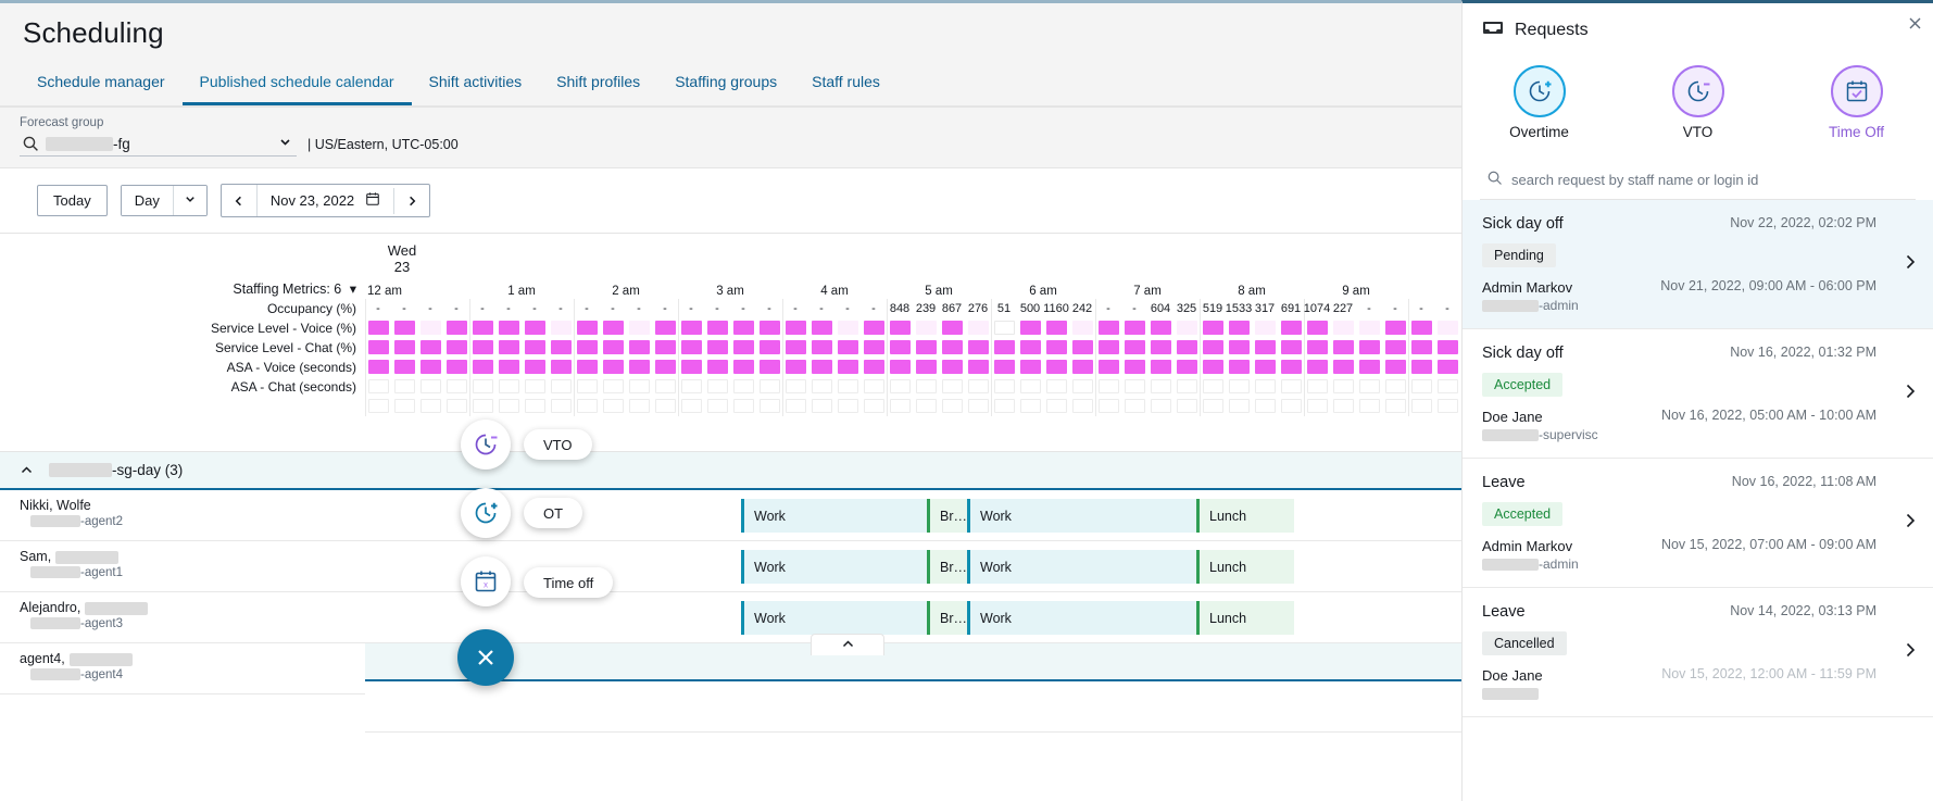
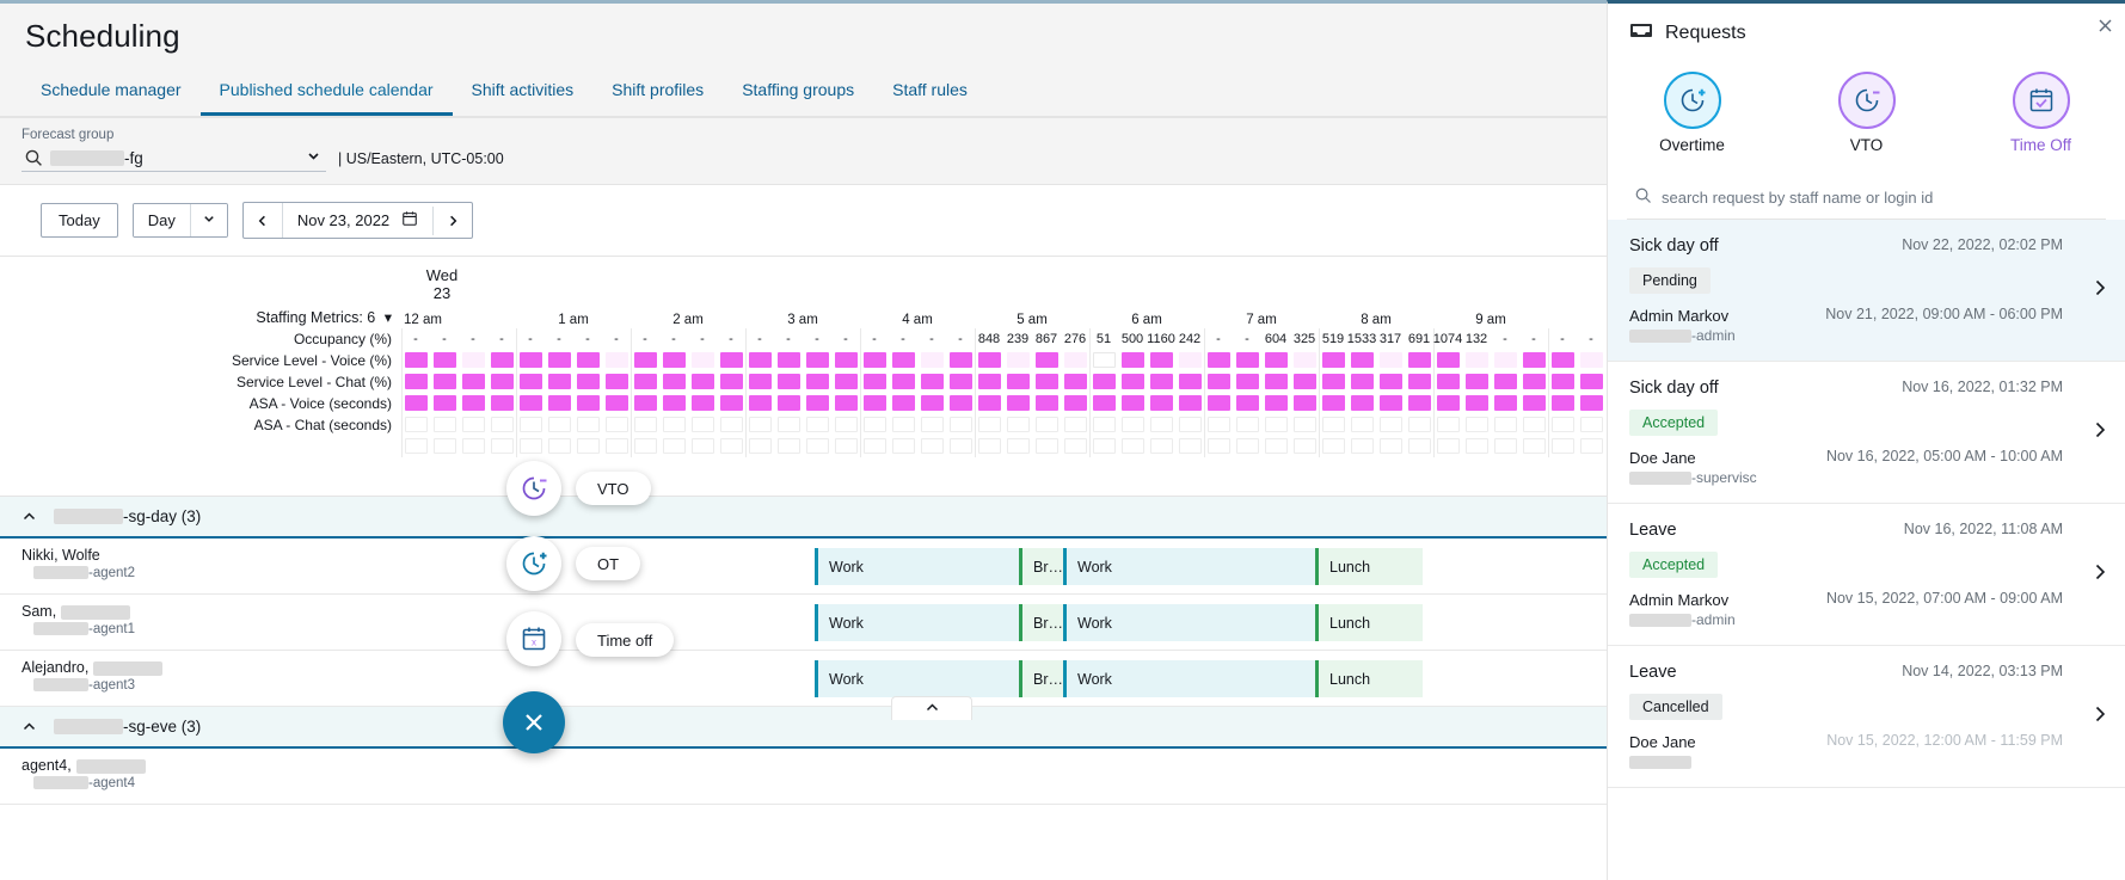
  Scheduling
  Schedule manager
  Published schedule calendar
  Shift activities
  Shift profiles
  Staffing groups
  Staff rules
  Forecast group
  -fg
  | US/Eastern, UTC-05:00
  Today
  Day
  Nov 23, 2022
  Staffing Metrics: 6 ▾
  Occupancy (%)
  Service Level - Voice (%)
  Service Level - Chat (%)
  ASA - Voice (seconds)
  ASA - Chat (seconds)
  Wed
  23
  12 am
  1 am
  2 am
  3 am
  4 am
  5 am
  6 am
  7 am
  8 am
  9 am
  -
  -
  -
  -
  -
  -
  -
  -
  -
  -
  -
  -
  -
  -
  -
  -
  -
  -
  -
  -
  848
  239
  867
  276
  51
  500
  1160
  242
  -
  -
  604
  325
  519
  1533
  317
  691
  1074
- 227
+ 132
  -
  -
  -
  -
  -sg-day (3)
  Nikki, Wolfe
  -agent2
  Sam,
  -agent1
  Alejandro,
  -agent3
+ -sg-eve (3)
  agent4,
  -agent4
  Work
  Br…
  Work
  Lunch
  Work
  Br…
  Work
  Lunch
  Work
  Br…
  Work
  Lunch
  VTO
  OT
  x
  Time off
  Requests
  Overtime
  VTO
  Time Off
  search request by staff name or login id
  Sick day off
  Nov 22, 2022, 02:02 PM
  Pending
  Admin Markov
  -admin
  Nov 21, 2022, 09:00 AM - 06:00 PM
  Sick day off
  Nov 16, 2022, 01:32 PM
  Accepted
  Doe Jane
  -supervisc
  Nov 16, 2022, 05:00 AM - 10:00 AM
  Leave
  Nov 16, 2022, 11:08 AM
  Accepted
  Admin Markov
  -admin
  Nov 15, 2022, 07:00 AM - 09:00 AM
  Leave
  Nov 14, 2022, 03:13 PM
  Cancelled
  Doe Jane
  Nov 15, 2022, 12:00 AM - 11:59 PM
